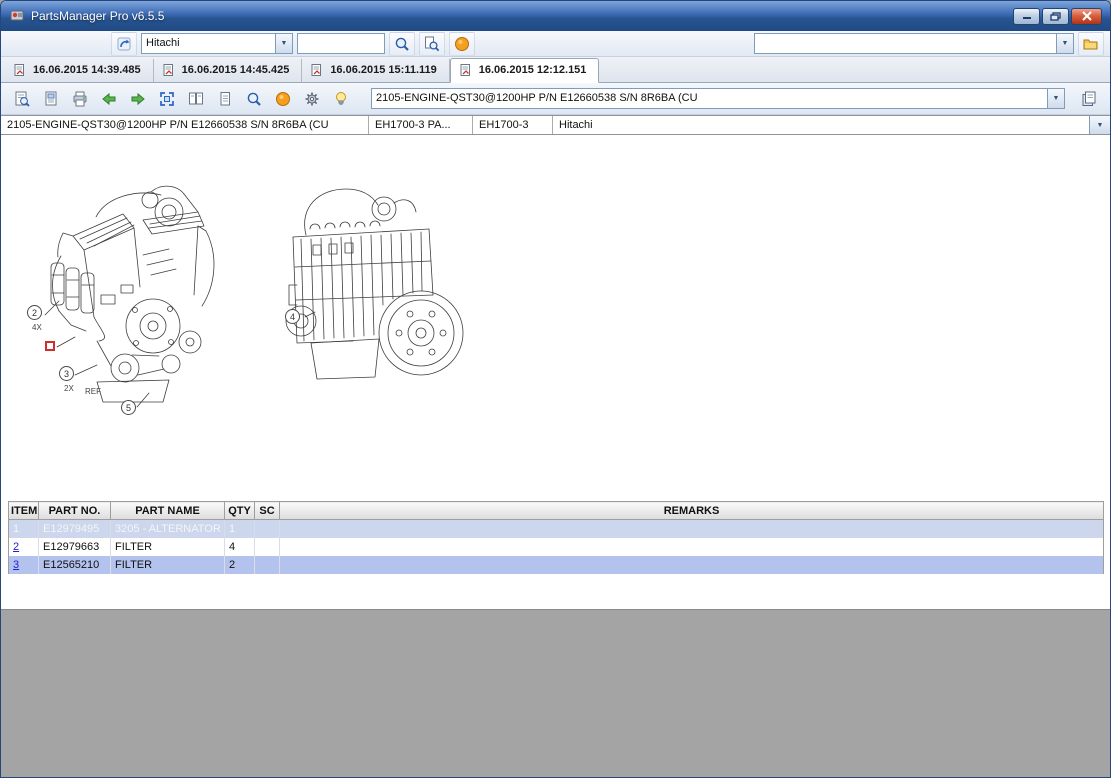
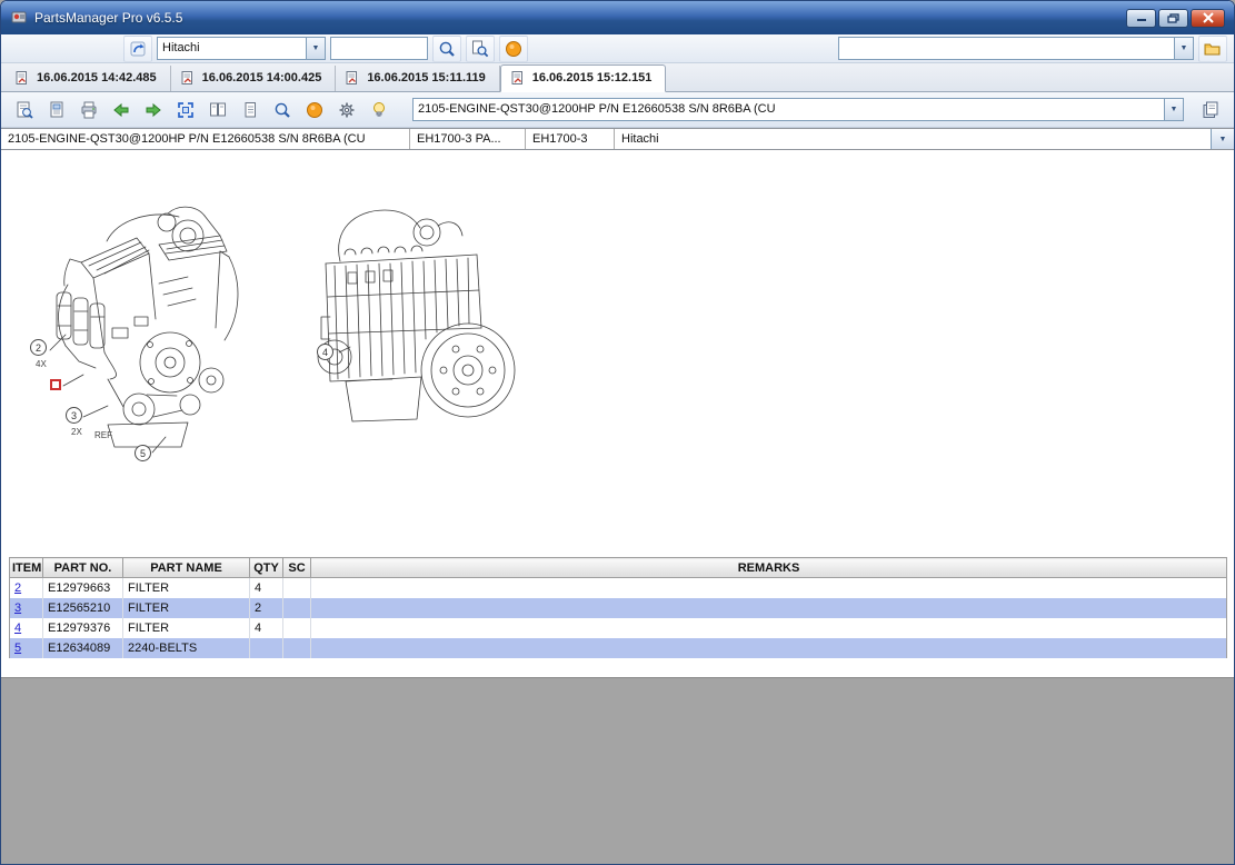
  PartsManager Pro v6.5.5
  Hitachi
- 16.06.2015 14:39.485
+ 16.06.2015 14:42.485
- 16.06.2015 14:45.425
+ 16.06.2015 14:00.425
  16.06.2015 15:11.119
- 16.06.2015 12:12.151
+ 16.06.2015 15:12.151
  2105-ENGINE-QST30@1200HP P/N E12660538 S/N 8R6BA (CU
  2105-ENGINE-QST30@1200HP P/N E12660538 S/N 8R6BA (CU
  EH1700-3 PA...
  EH1700-3
  Hitachi
  2
  4X
  3
  2X
  REF
  5
  4
  ITEM	PART NO.	PART NAME	QTY	SC	REMARKS
- 1	E12979495	3205 - ALTERNATOR	1
  2	E12979663	FILTER	4
  3	E12565210	FILTER	2
+ 4	E12979376	FILTER	4
+ 5	E12634089	2240-BELTS
